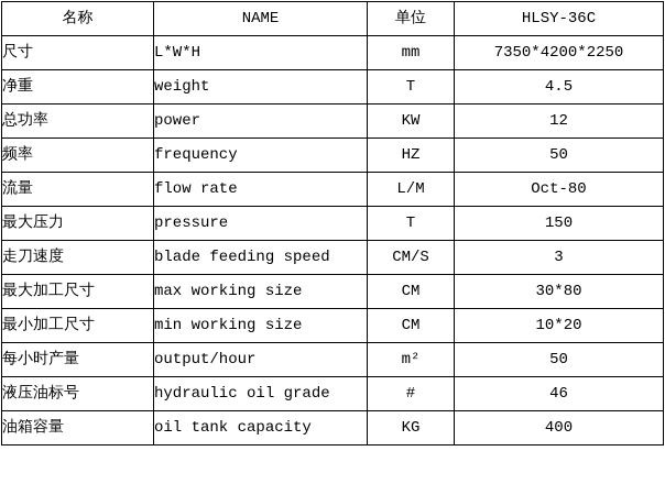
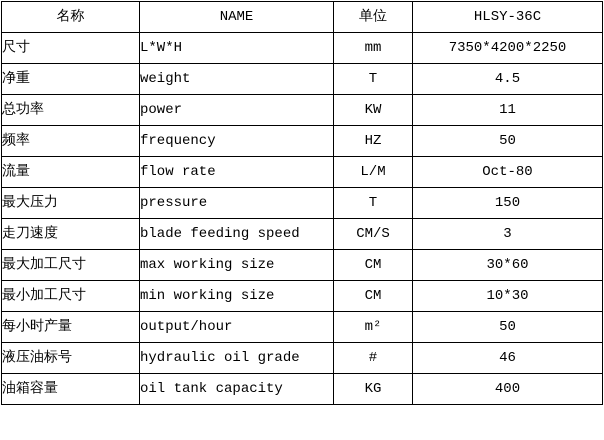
  名称	NAME	单位	HLSY-36C
  尺寸	L*W*H	mm	7350*4200*2250
  净重	weight	T	4.5
- 总功率	power	KW	12
+ 总功率	power	KW	11
  频率	frequency	HZ	50
  流量	flow rate	L/M	Oct-80
  最大压力	pressure	T	150
  走刀速度	blade feeding speed	CM/S	3
- 最大加工尺寸	max working size	CM	30*80
+ 最大加工尺寸	max working size	CM	30*60
- 最小加工尺寸	min working size	CM	10*20
+ 最小加工尺寸	min working size	CM	10*30
  每小时产量	output/hour	m²	50
  液压油标号	hydraulic oil grade	#	46
  油箱容量	oil tank capacity	KG	400
